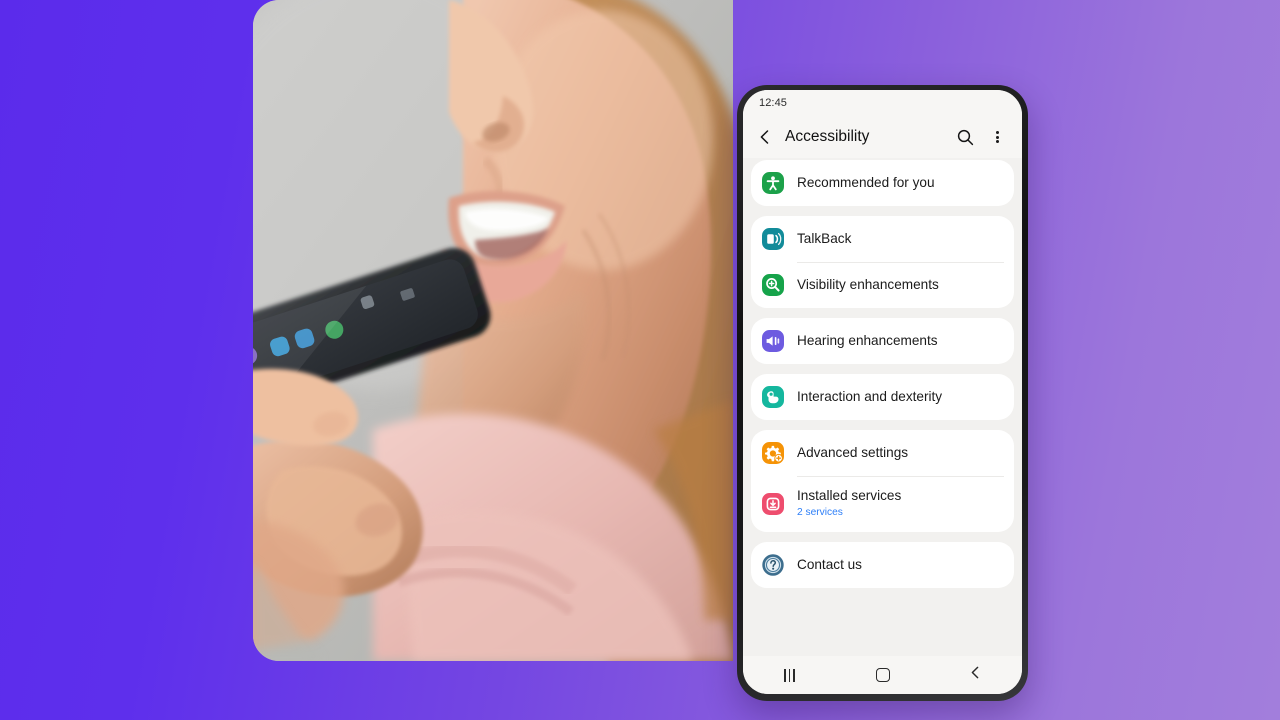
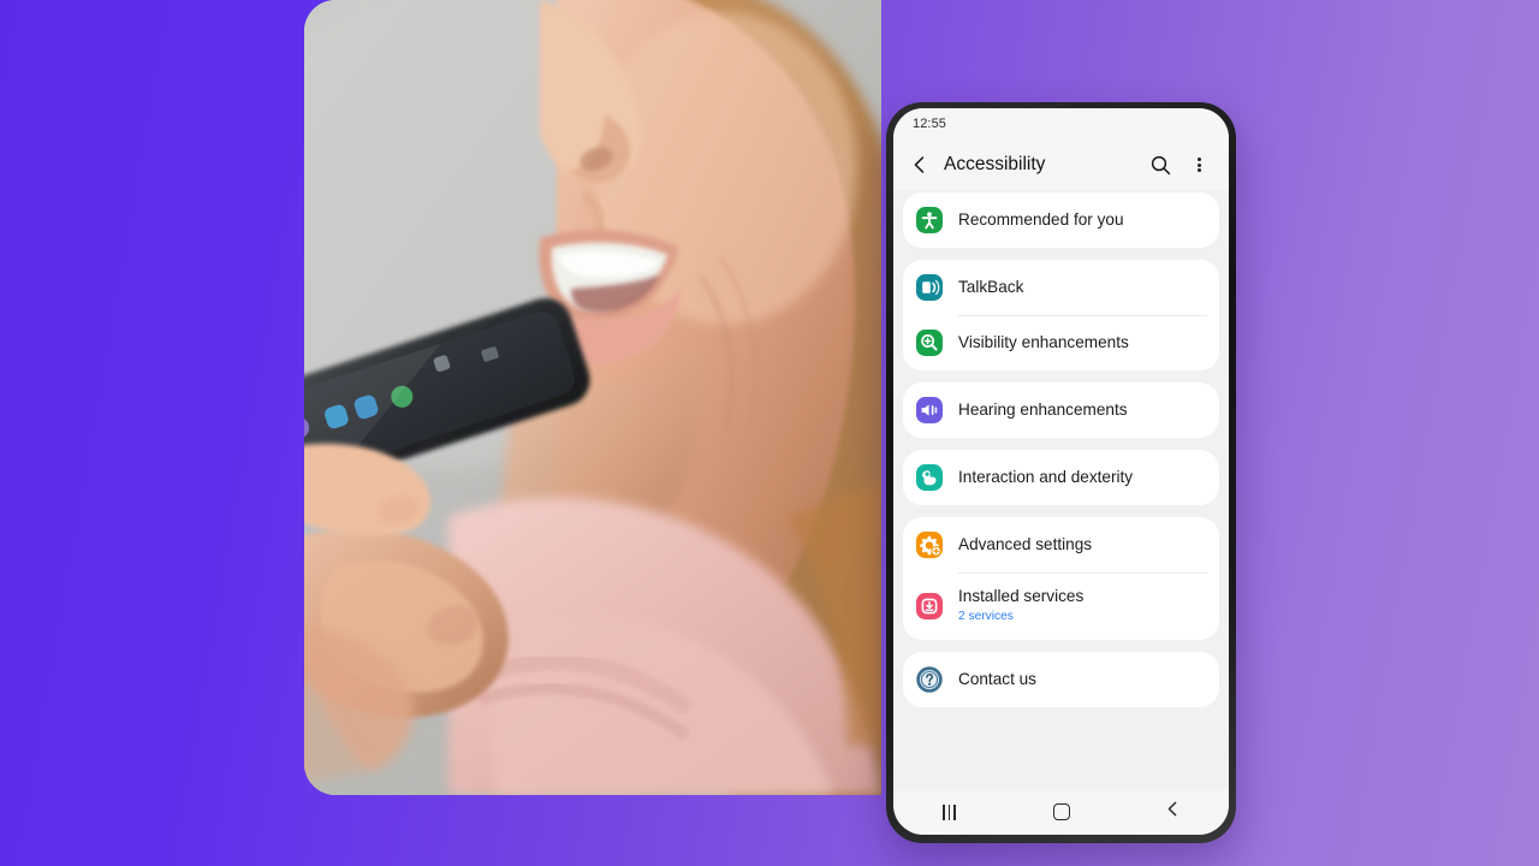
- 12:45
+ 12:55
  Accessibility
  Recommended for you
  TalkBack
  Visibility enhancements
  Hearing enhancements
  Interaction and dexterity
  Advanced settings
  Installed services
  2 services
  Contact us
